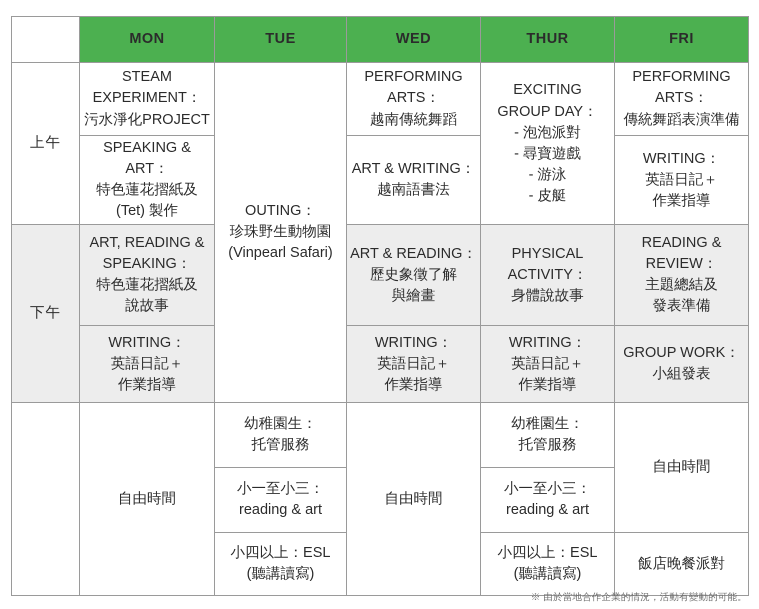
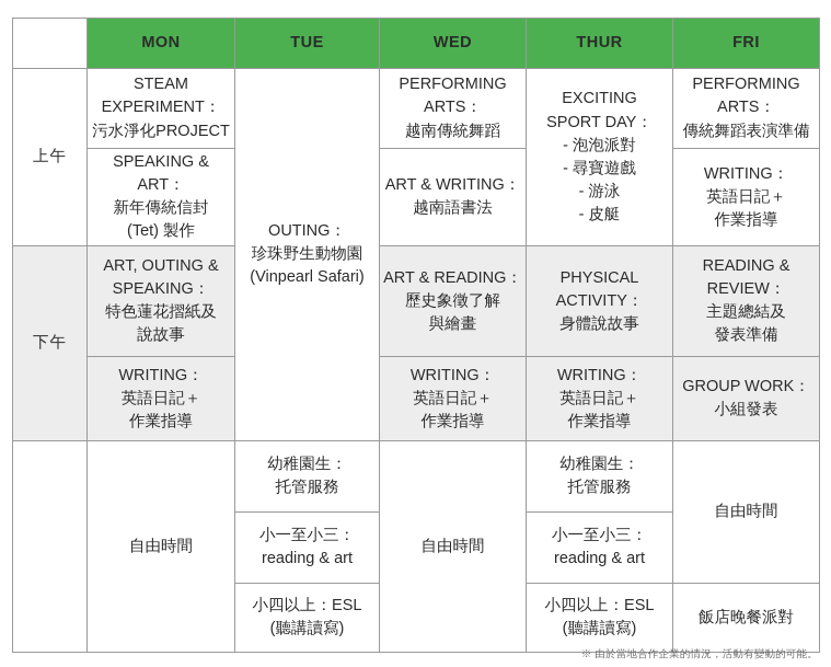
  	MON	TUE	WED	THUR	FRI
- 上午	STEAM EXPERIMENT： 污水淨化PROJECT	OUTING： 珍珠野生動物園 (Vinpearl Safari)	PERFORMING ARTS： 越南傳統舞蹈	EXCITING GROUP DAY： - 泡泡派對 - 尋寶遊戲 - 游泳 - 皮艇	PERFORMING ARTS： 傳統舞蹈表演準備
+ 上午	STEAM EXPERIMENT： 污水淨化PROJECT	OUTING： 珍珠野生動物園 (Vinpearl Safari)	PERFORMING ARTS： 越南傳統舞蹈	EXCITING SPORT DAY： - 泡泡派對 - 尋寶遊戲 - 游泳 - 皮艇	PERFORMING ARTS： 傳統舞蹈表演準備
- SPEAKING & ART： 特色蓮花摺紙及 (Tet) 製作	ART & WRITING： 越南語書法	WRITING： 英語日記＋ 作業指導
+ SPEAKING & ART： 新年傳統信封 (Tet) 製作	ART & WRITING： 越南語書法	WRITING： 英語日記＋ 作業指導
- 下午	ART, READING & SPEAKING： 特色蓮花摺紙及 說故事	ART & READING： 歷史象徵了解 與繪畫	PHYSICAL ACTIVITY： 身體說故事	READING & REVIEW： 主題總結及 發表準備
+ 下午	ART, OUTING & SPEAKING： 特色蓮花摺紙及 說故事	ART & READING： 歷史象徵了解 與繪畫	PHYSICAL ACTIVITY： 身體說故事	READING & REVIEW： 主題總結及 發表準備
  WRITING： 英語日記＋ 作業指導	WRITING： 英語日記＋ 作業指導	WRITING： 英語日記＋ 作業指導	GROUP WORK： 小組發表
  	自由時間	幼稚園生： 托管服務	自由時間	幼稚園生： 托管服務	自由時間
  小一至小三： reading & art	小一至小三： reading & art
  小四以上：ESL (聽講讀寫)	小四以上：ESL (聽講讀寫)	飯店晚餐派對
  ※ 由於當地合作企業的情況，活動有變動的可能。
